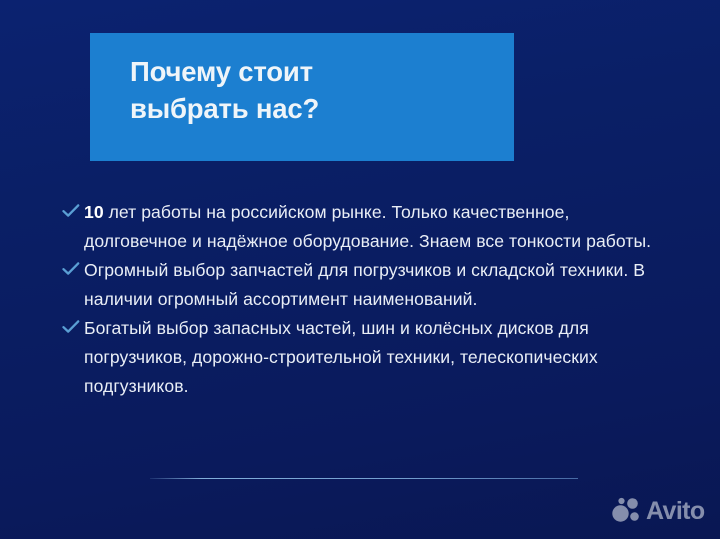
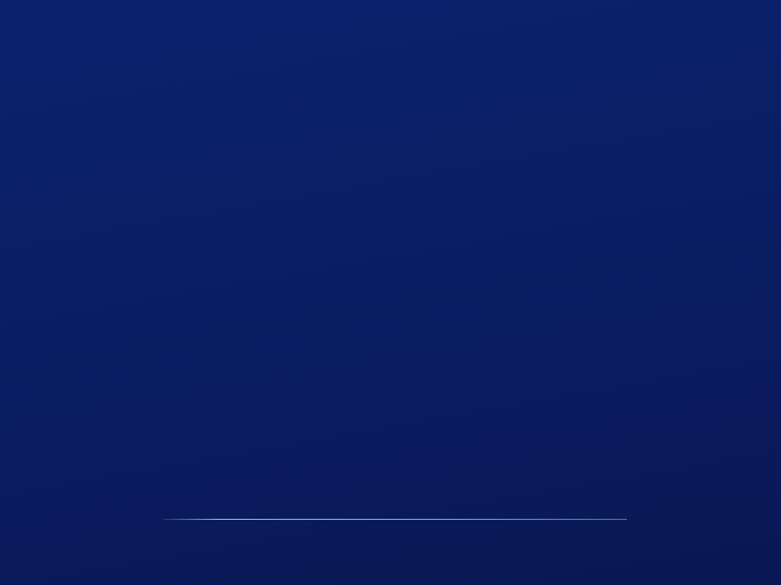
- Почему стоит
- выбрать нас?
- 10 лет работы на российском рынке. Только качественное, долговечное и надёжное оборудование. Знаем все тонкости работы.
- Огромный выбор запчастей для погрузчиков и складской техники. В наличии огромный ассортимент наименований.
- Богатый выбор запасных частей, шин и колёсных дисков для погрузчиков, дорожно-строительной техники, телескопических подгузников.
- Avito
